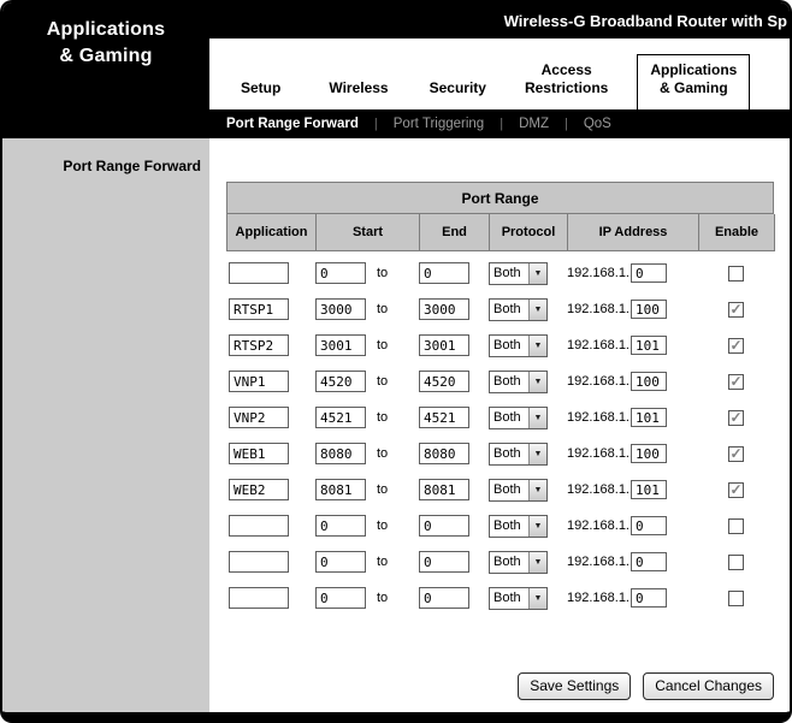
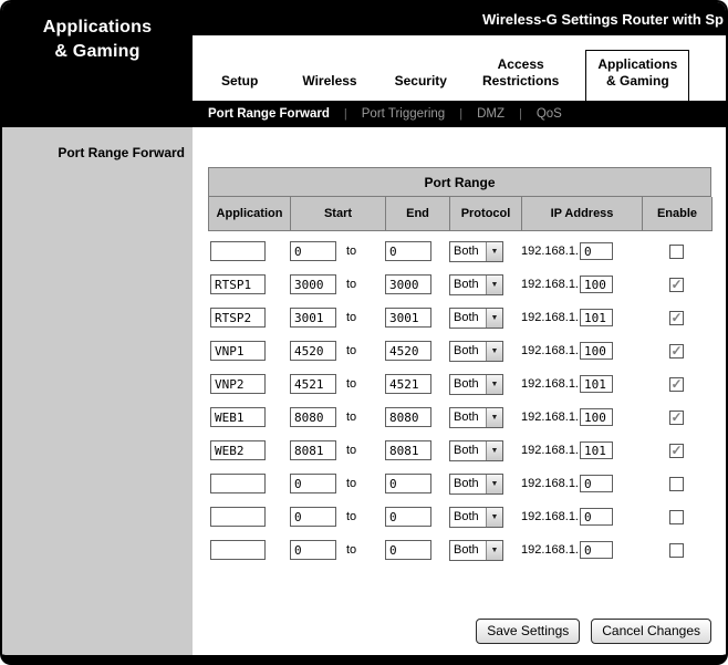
  Applications
  & Gaming
- Wireless-G Broadband Router with Sp
+ Wireless-G Settings Router with Sp
  Setup
  Wireless
  Security
  Access
  Restrictions
  Applications
  & Gaming
  Port Range Forward
  |
  Port Triggering
  |
  DMZ
  |
  QoS
  Port Range Forward
  Port Range
  Application
  Start
  End
  Protocol
  IP Address
  Enable
  0
  to
  0
  Both
  192.168.1.
  0
  RTSP1
  3000
  to
  3000
  Both
  192.168.1.
  100
  ✓
  RTSP2
  3001
  to
  3001
  Both
  192.168.1.
  101
  ✓
  VNP1
  4520
  to
  4520
  Both
  192.168.1.
  100
  ✓
  VNP2
  4521
  to
  4521
  Both
  192.168.1.
  101
  ✓
  WEB1
  8080
  to
  8080
  Both
  192.168.1.
  100
  ✓
  WEB2
  8081
  to
  8081
  Both
  192.168.1.
  101
  ✓
  0
  to
  0
  Both
  192.168.1.
  0
  0
  to
  0
  Both
  192.168.1.
  0
  0
  to
  0
  Both
  192.168.1.
  0
  Save Settings
  Cancel Changes
